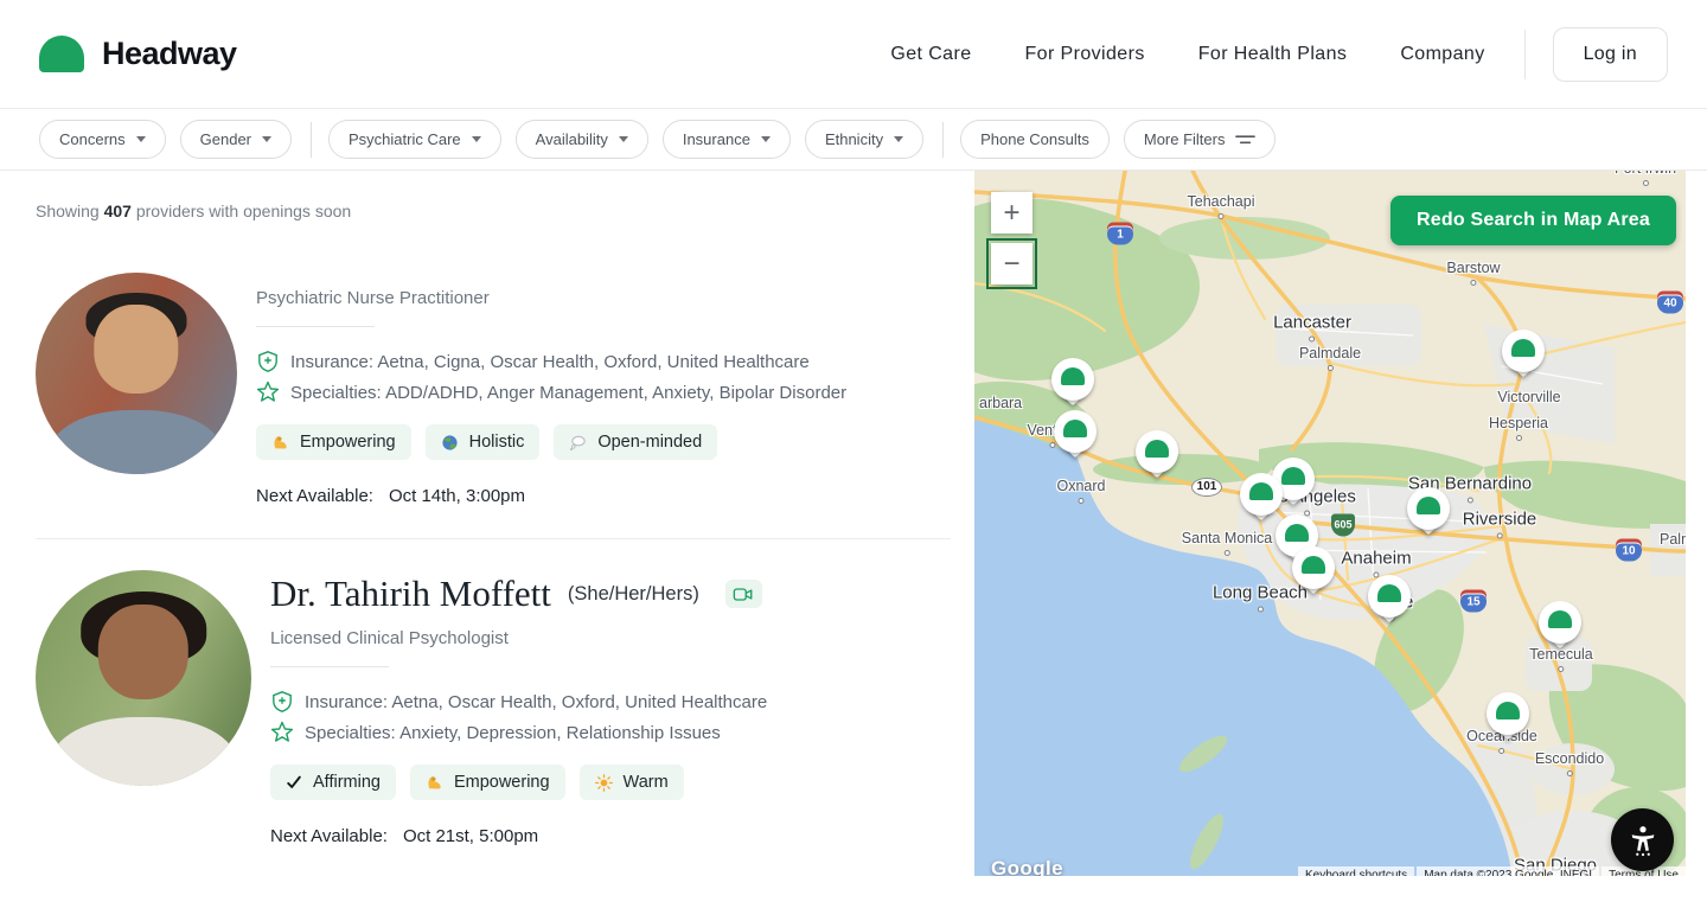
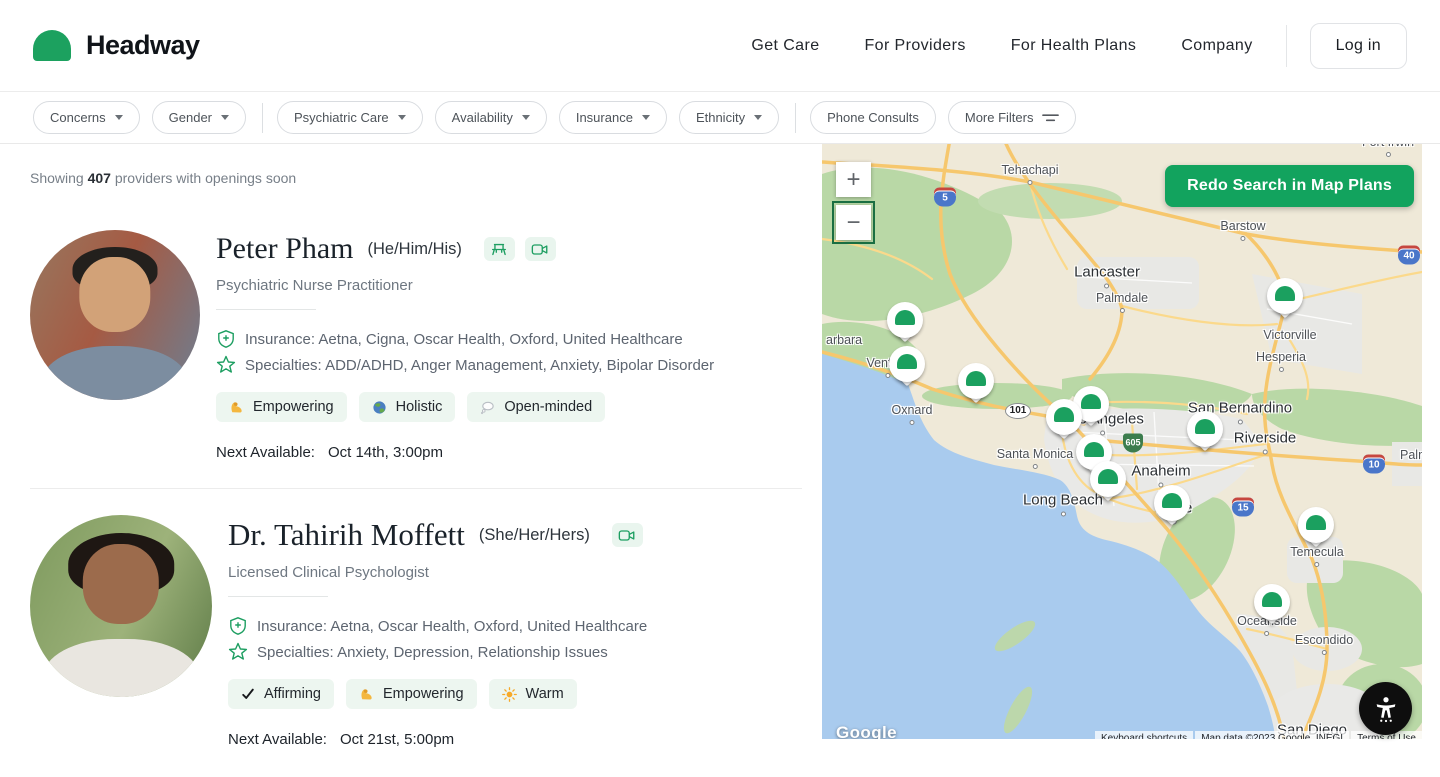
  Headway
  Get Care
  For Providers
  For Health Plans
  Company
  Log in
  Concerns
  Gender
  Psychiatric Care
  Availability
  Insurance
  Ethnicity
  Phone Consults
  More Filters
  Showing 407 providers with openings soon
+ Peter Pham
+ (He/Him/His)
  Psychiatric Nurse Practitioner
  Insurance: Aetna, Cigna, Oscar Health, Oxford, United Healthcare
  Specialties: ADD/ADHD, Anger Management, Anxiety, Bipolar Disorder
  Empowering
  Holistic
  Open-minded
  Next Available:
  Oct 14th, 3:00pm
  Dr. Tahirih Moffett
  (She/Her/Hers)
  Licensed Clinical Psychologist
  Insurance: Aetna, Oscar Health, Oxford, United Healthcare
  Specialties: Anxiety, Depression, Relationship Issues
  Affirming
  Empowering
  Warm
  Next Available:
  Oct 21st, 5:00pm
  Tehachapi
  Barstow
  Lancaster
  Palmdale
  Victorville
  Hesperia
  arbara
  Oxnard
  San Bernardino
  Riverside
  Santa Monica
  Anaheim
  Long Beach
  Temecula
  Oceaside
  Escondido
  San Diego
- 1
+ 5
  40
  101
  605
  10
  15
  +
  −
- Redo Search in Map Area
+ Redo Search in Map Plans
  Google
  Keyboard shortcuts
  Map data ©2023 Google, INEGI
  Terms of Use
